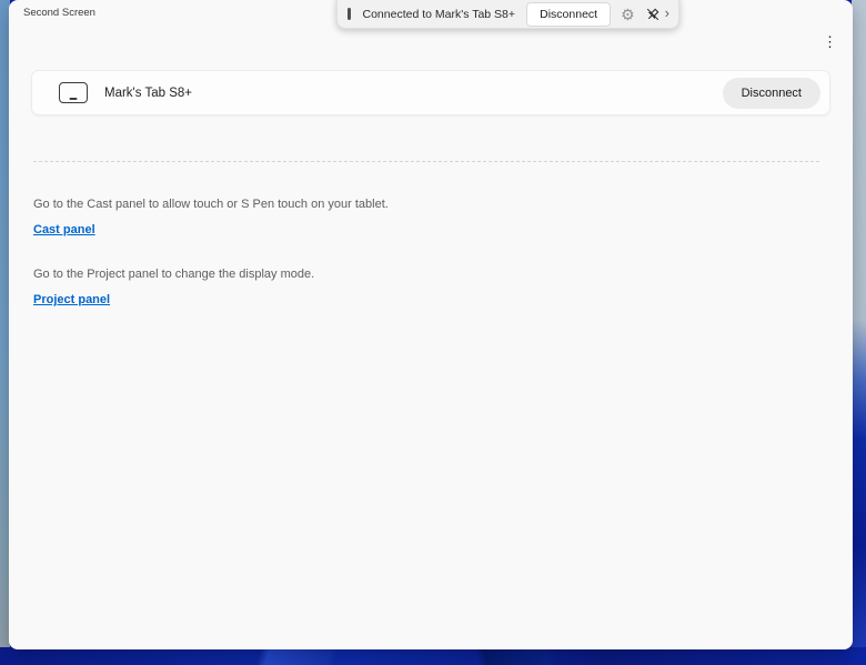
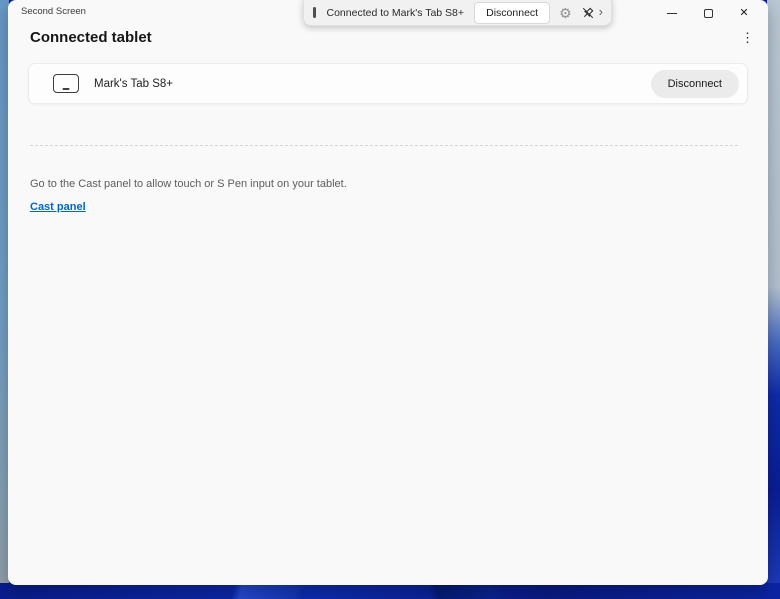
  Second Screen
+ ✕
  ⋮
+ Connected tablet
  Mark's Tab S8+
  Disconnect
- Go to the Cast panel to allow touch or S Pen touch on your tablet.
+ Go to the Cast panel to allow touch or S Pen input on your tablet.
  Cast panel
- Go to the Project panel to change the display mode.
- Project panel
  Connected to Mark's Tab S8+
  Disconnect
  ⚙
  ›
